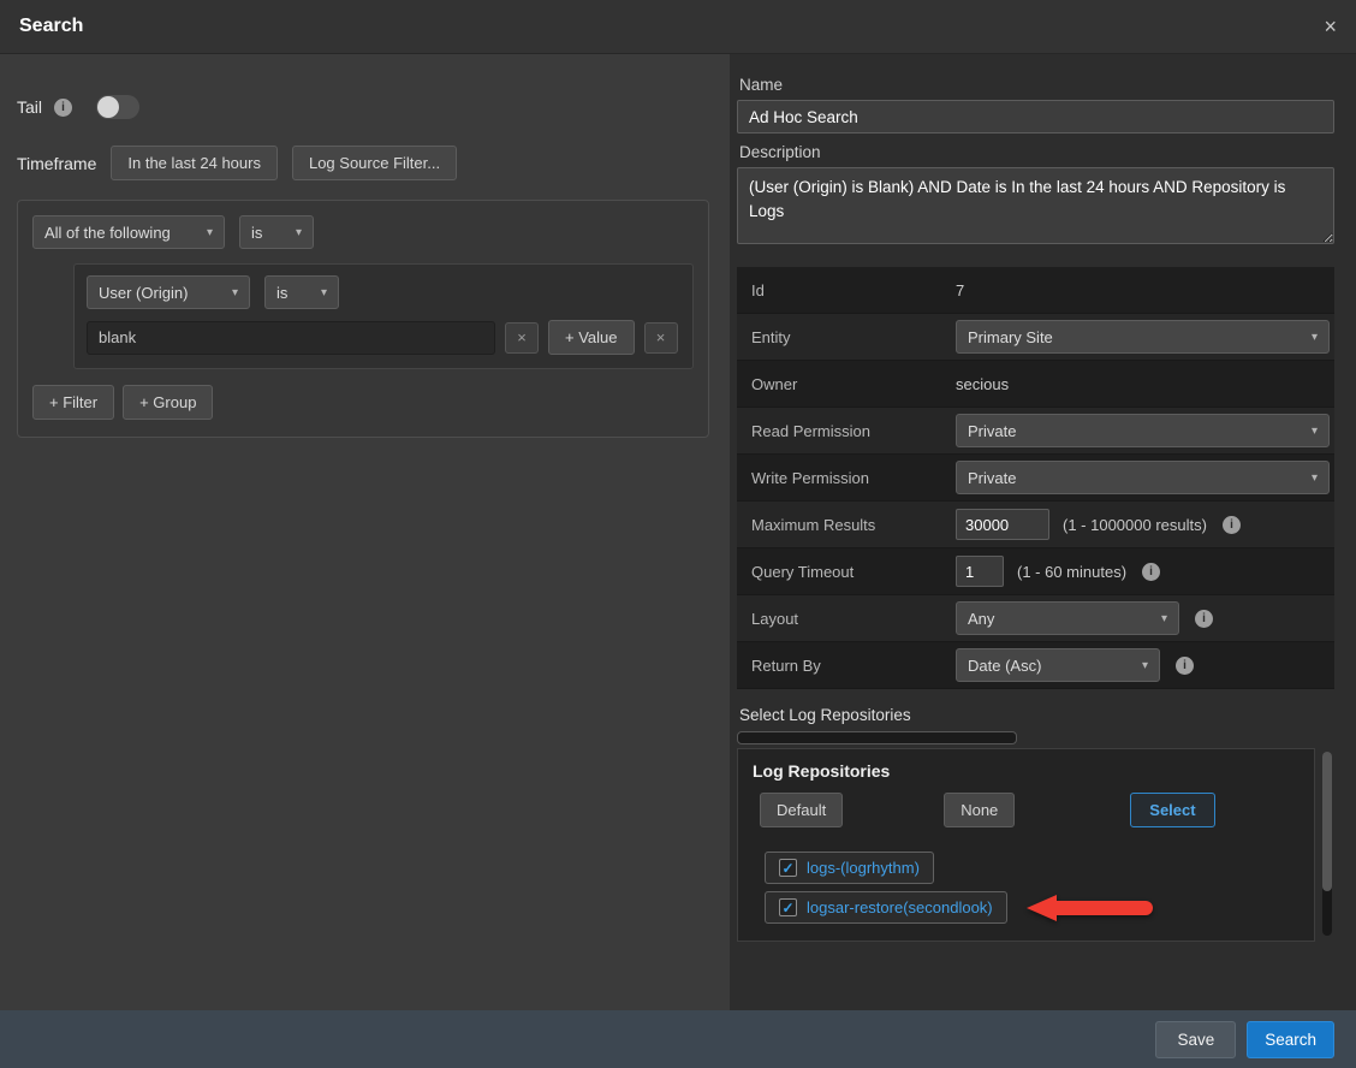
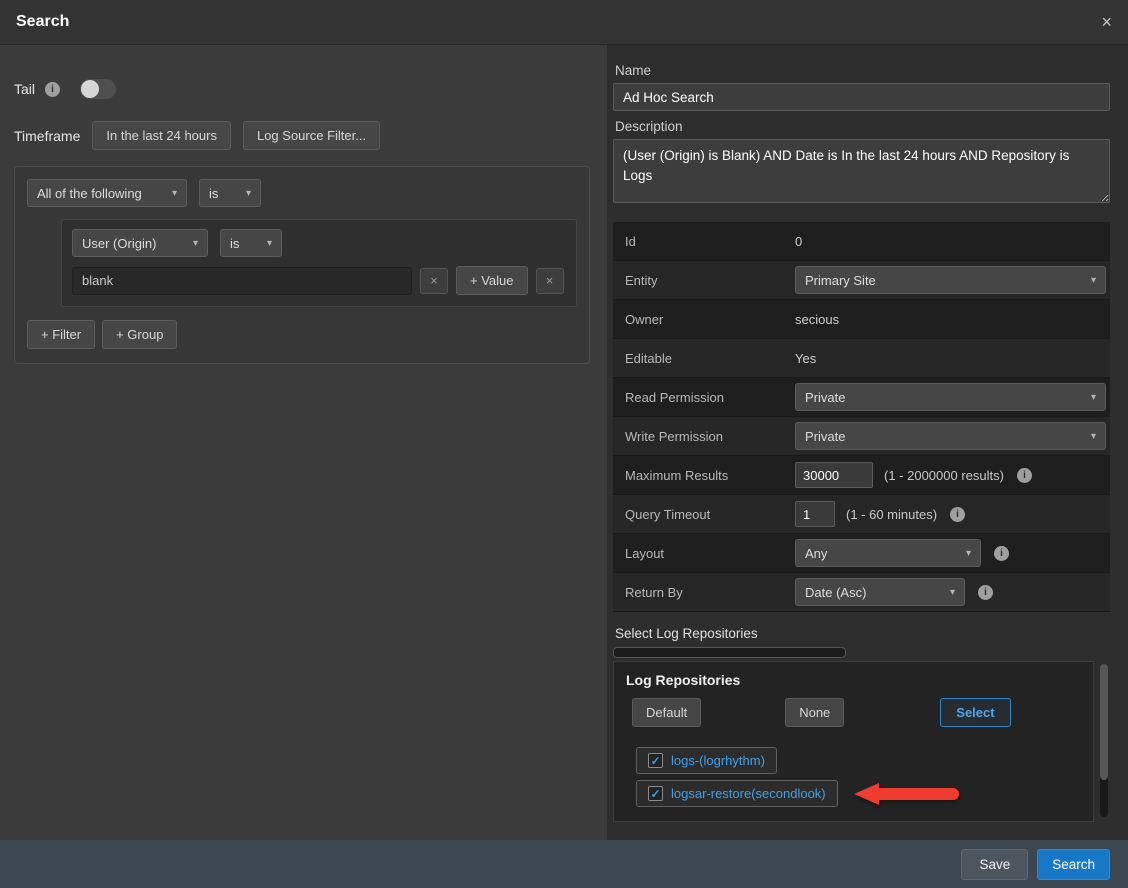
  Search
  ×
  Tail
  i
  Timeframe
  In the last 24 hours
  Log Source Filter...
  All of the following
  ▾
  is
  ▾
  User (Origin)
  ▾
  is
  ▾
  blank
  ×
  + Value
  ×
  + Filter
  + Group
  Name
  Ad Hoc Search
  Description
  Id
- 7
+ 0
  Entity
  Primary Site
  ▾
  Owner
  secious
+ Editable
+ Yes
  Read Permission
  Private
  ▾
  Write Permission
  Private
  ▾
  Maximum Results
  30000
- (1 - 1000000 results)
+ (1 - 2000000 results)
  i
  Query Timeout
  1
  (1 - 60 minutes)
  i
  Layout
  Any
  ▾
  i
  Return By
  Date (Asc)
  ▾
  i
  Select Log Repositories
  Log Repositories
  Default
  None
  Select
  ✓
  logs-(logrhythm)
  ✓
  logsar-restore(secondlook)
  Save
  Search
